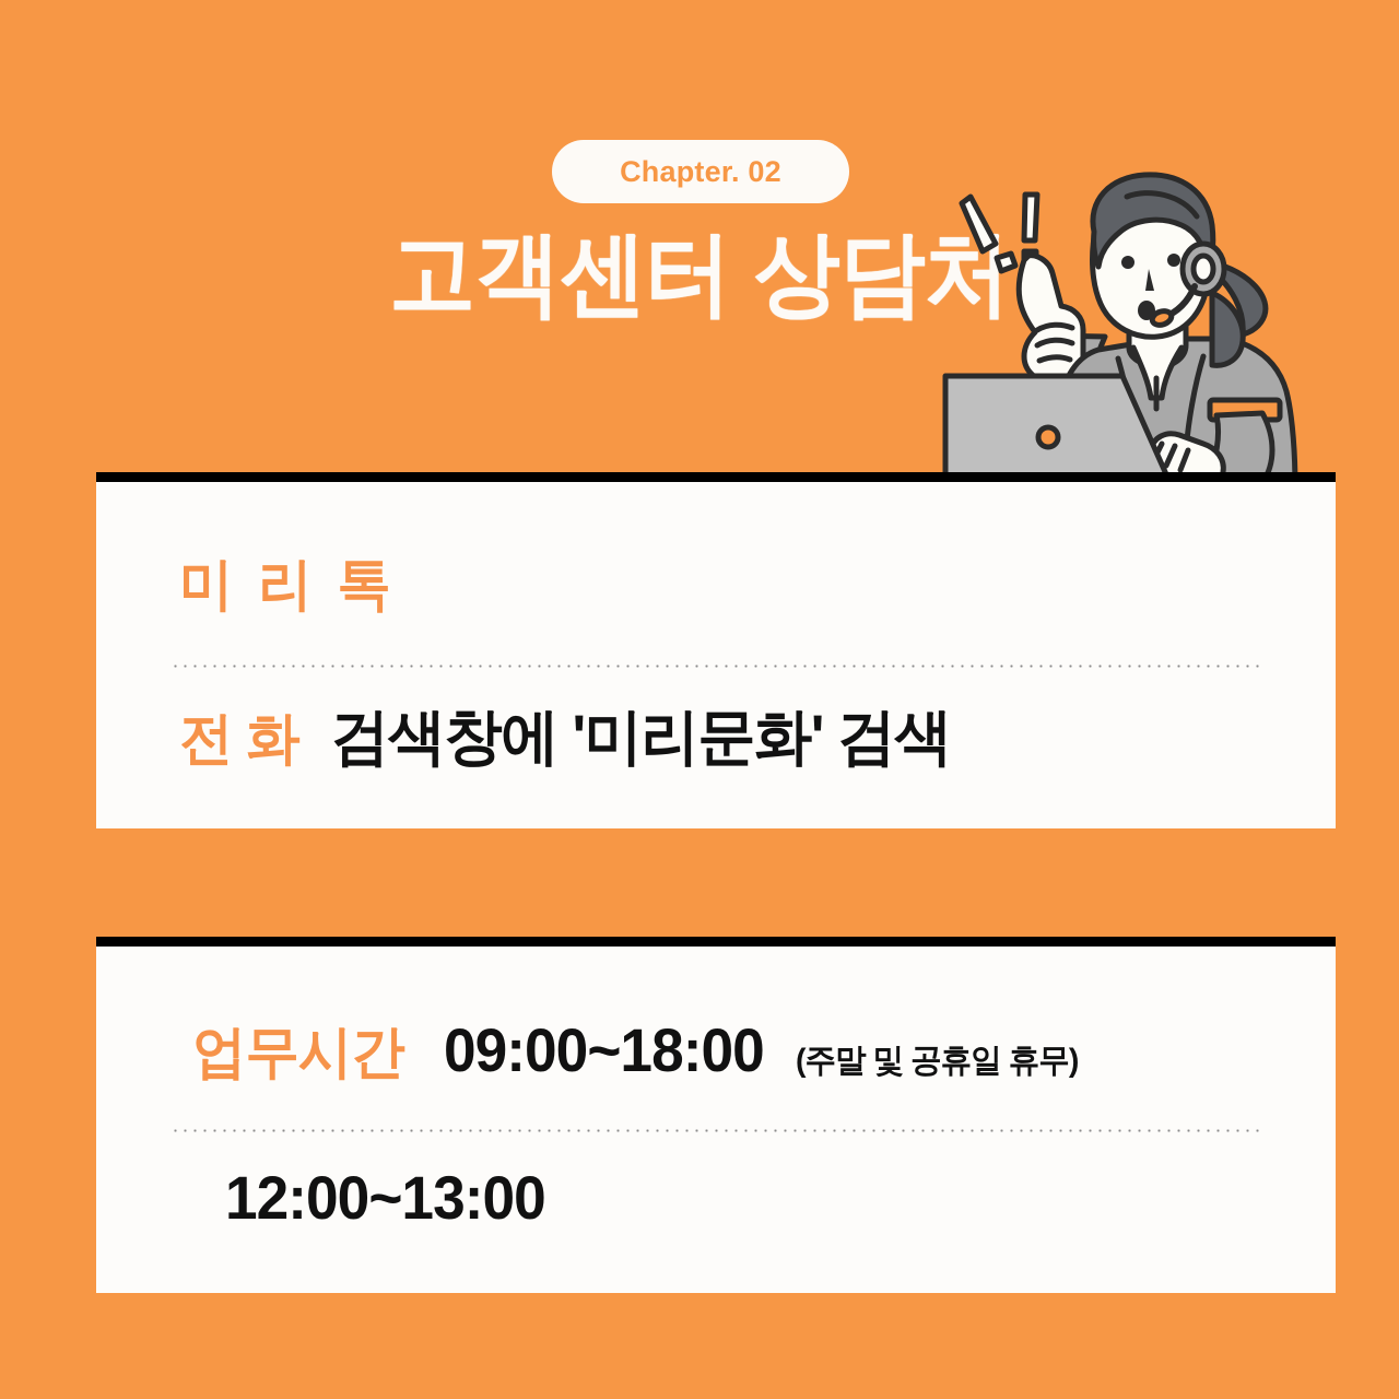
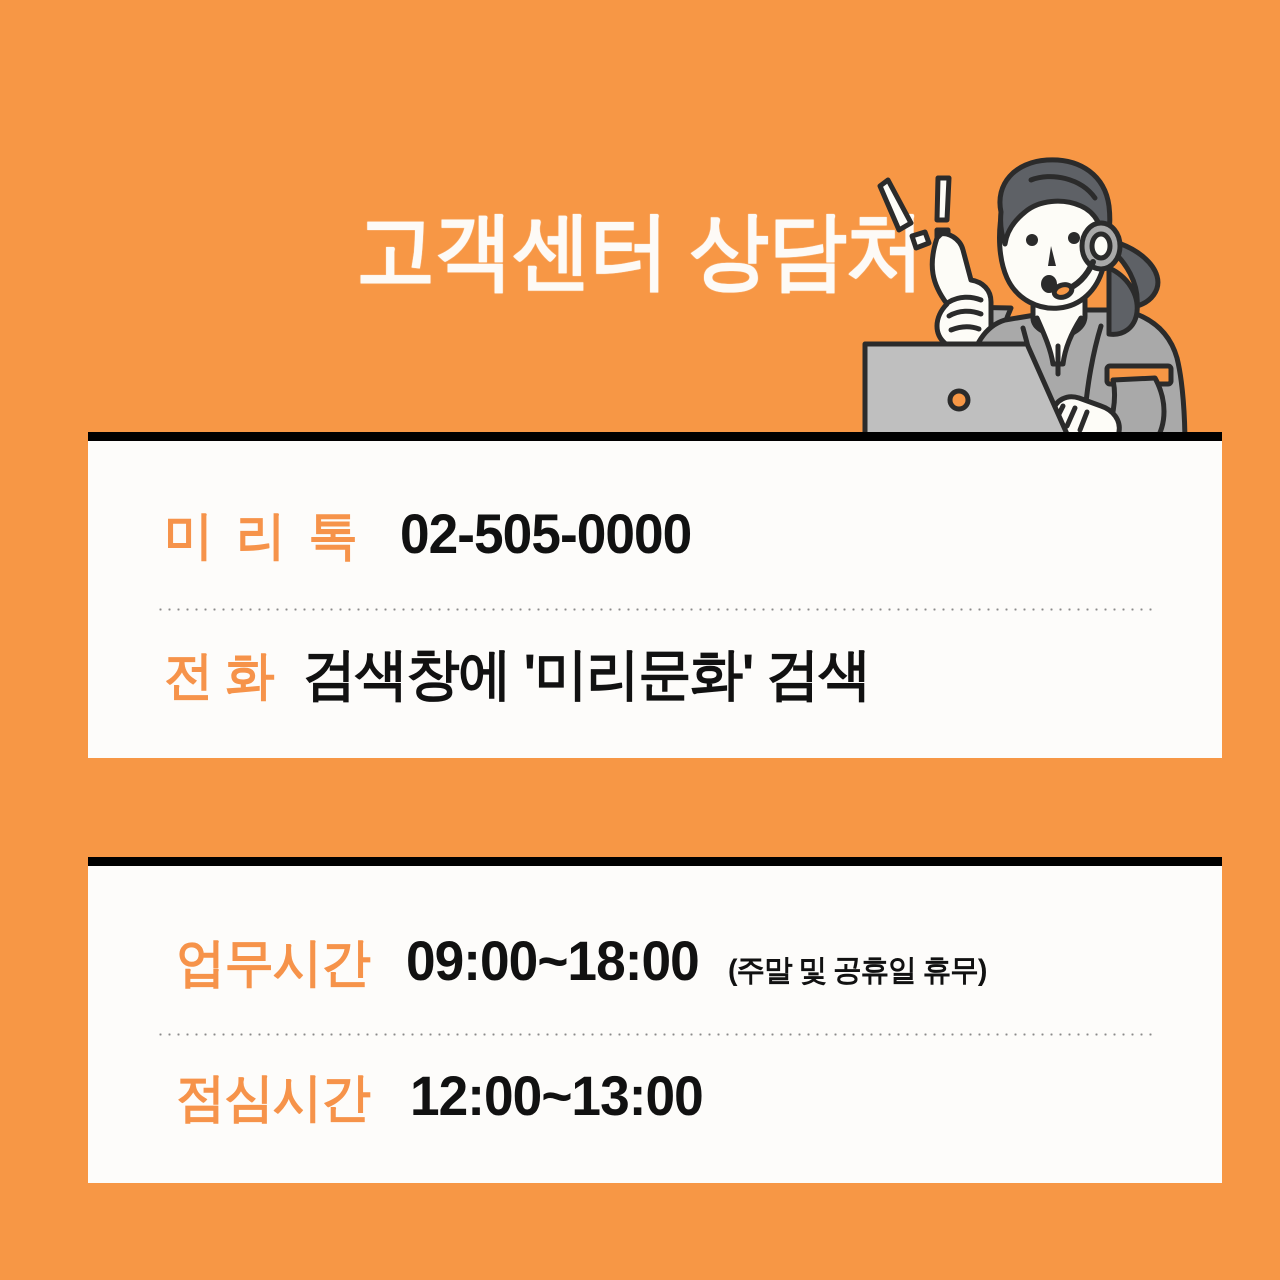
- Chapter. 02
  고객센터 상담처
  미리톡
+ 02-505-0000
  전 화
  검색창에 '미리문화' 검색
  업무시간
  09:00~18:00
  (주말 및 공휴일 휴무)
+ 점심시간
  12:00~13:00
